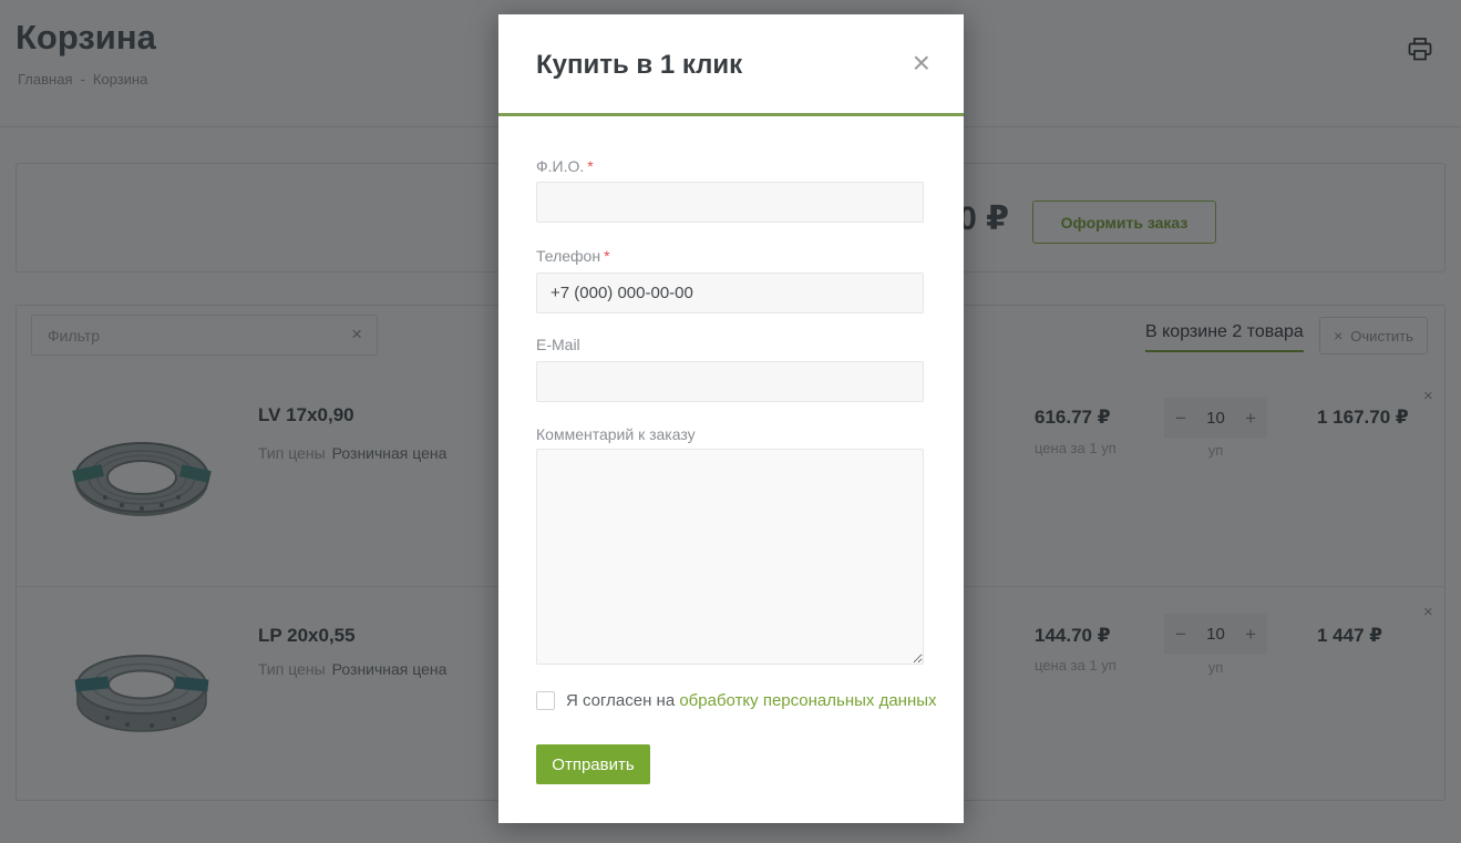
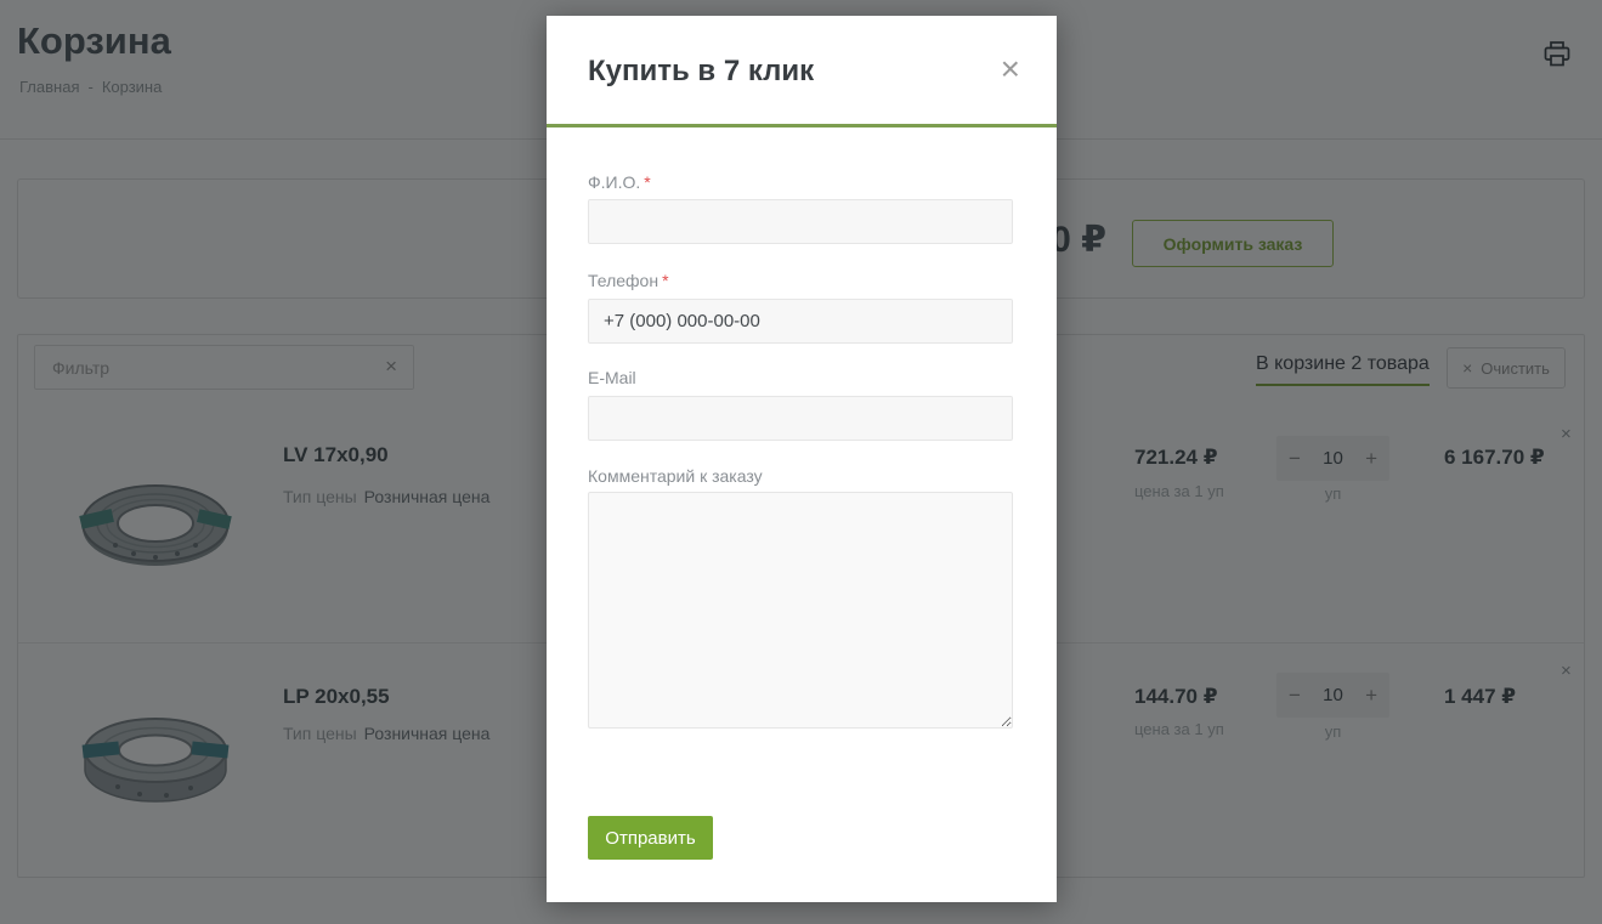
  Корзина
  Главная - Корзина
  Оформить заказ
  Фильтр
  ×
  В корзине 2 товара
  ×
  Очистить
  LV 17x0,90
  Тип цены Розничная цена
- 616.77 ₽
+ 721.24 ₽
  цена за 1 уп
  −
  10
  +
  уп
- 1 167.70 ₽
+ 6 167.70 ₽
  ×
  LP 20x0,55
  Тип цены Розничная цена
  144.70 ₽
  цена за 1 уп
  −
  10
  +
  уп
  1 447 ₽
  ×
- Купить в 1 клик
+ Купить в 7 клик
  ×
  Ф.И.О. *
  Телефон *
  +7 (000) 000-00-00
  E-Mail
  Комментарий к заказу
- Я согласен на
- обработку персональных данных
  Отправить
